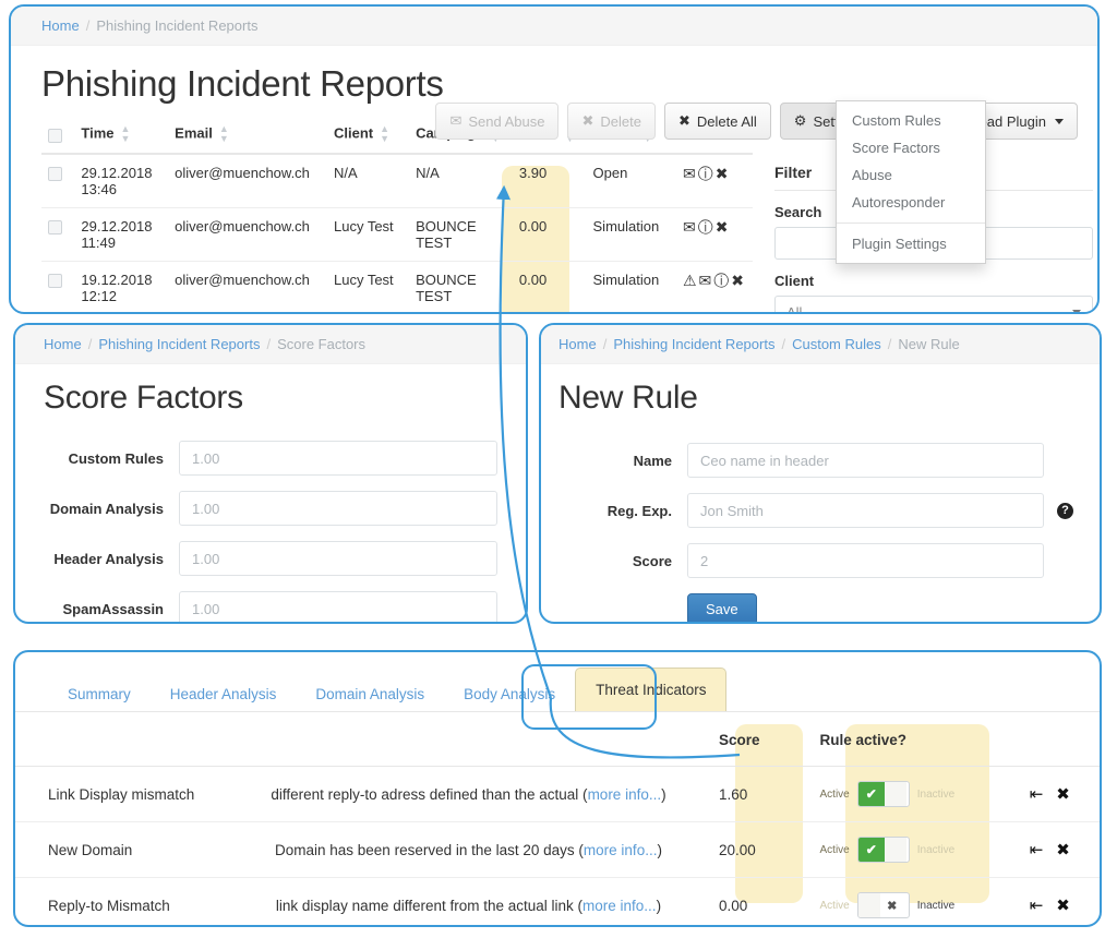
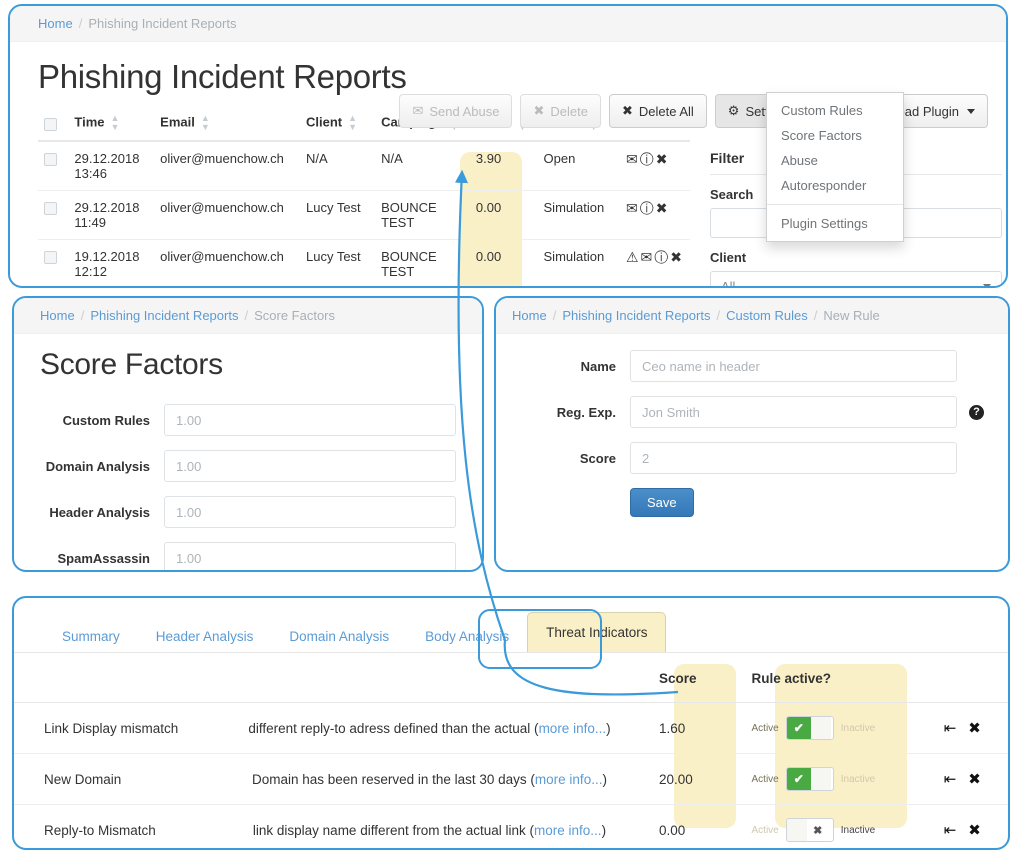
  Home / Phishing Incident Reports
  Phishing Incident Reports
  ✉
  Send Abuse
  ✖
  Delete
  ✖
  Delete All
  ⚙
  	29.12.2018 13:46	oliver@muenchow.ch	N/A	N/A	3.90	Open	✉ⓘ✖
  	29.12.2018 11:49	oliver@muenchow.ch	Lucy Test	BOUNCE TEST	0.00	Simulation	✉ⓘ✖
  	19.12.2018 12:12	oliver@muenchow.ch	Lucy Test	BOUNCE TEST	0.00	Simulation	⚠✉ⓘ✖
  Filter
  Search
  Client
  Custom Rules
  Score Factors
  Abuse
  Autoresponder
  Plugin Settings
  Home / Phishing Incident Reports / Score Factors
  Score Factors
  Custom Rules
  1.00
  Domain Analysis
  1.00
  Header Analysis
  1.00
  SpamAssassin
  1.00
  Home / Phishing Incident Reports / Custom Rules / New Rule
- New Rule
  Name
  Ceo name in header
  Reg. Exp.
  Jon Smith
  ?
  Score
  2
  Save
  Summary
  Header Analysis
  Domain Analysis
  Body Analysis
  Threat Indicators
  		Score	Rule active?
  Link Display mismatch	different reply-to adress defined than the actual (more info...)	1.60	Active ✔ Inactive	⇤ ✖
- New Domain	Domain has been reserved in the last 20 days (more info...)	20.00	Active ✔ Inactive	⇤ ✖
+ New Domain	Domain has been reserved in the last 30 days (more info...)	20.00	Active ✔ Inactive	⇤ ✖
  Reply-to Mismatch	link display name different from the actual link (more info...)	0.00	Active ✖ Inactive	⇤ ✖
